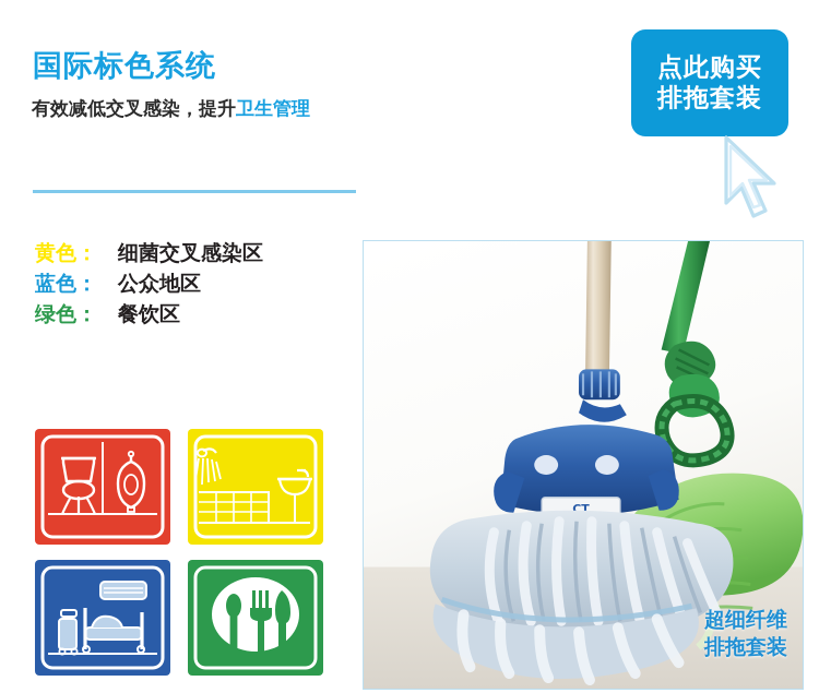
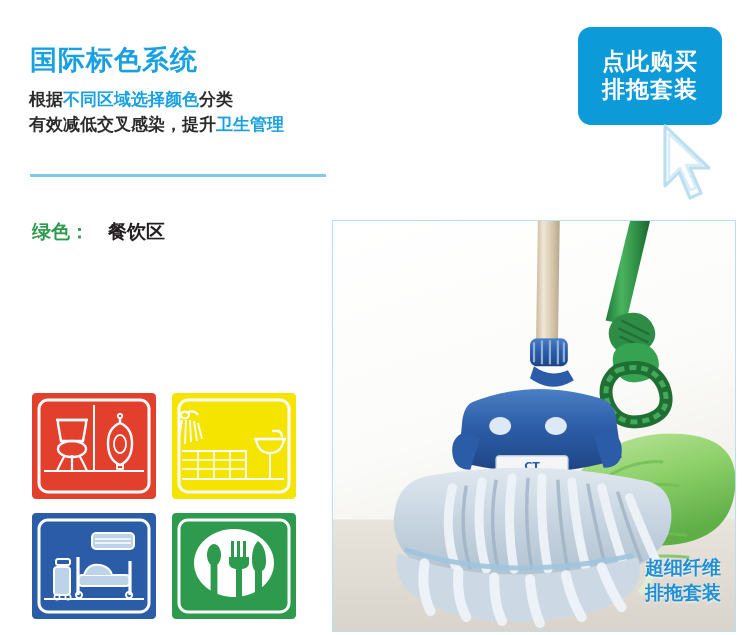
  国际标色系统
+ 根据不同区域选择颜色分类
  有效减低交叉感染，提升卫生管理
- 黄色：
- 细菌交叉感染区
- 蓝色：
- 公众地区
  绿色：
  餐饮区
  点此购买
  排拖套装
  CT
  超细纤维
  排拖套装
